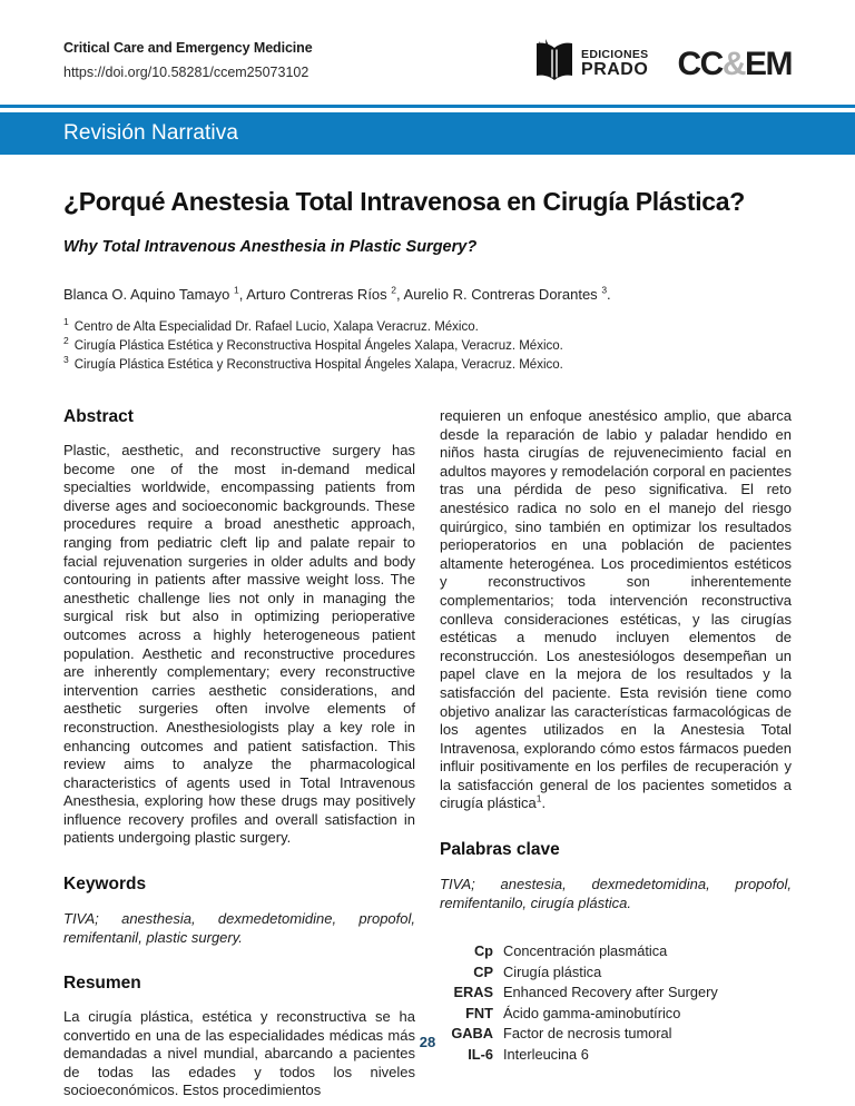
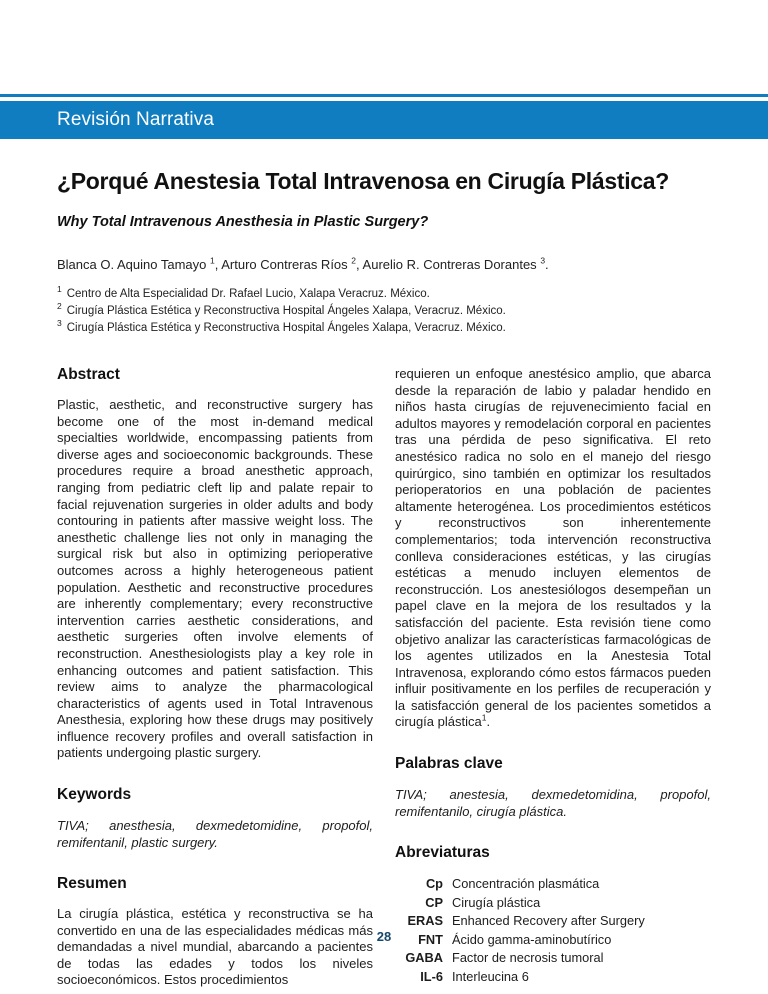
- Critical Care and Emergency Medicine
- https://doi.org/10.58281/ccem25073102
- EDICIONES
- PRADO
- CC&EM
  Revisión Narrativa
  ¿Porqué Anestesia Total Intravenosa en Cirugía Plástica?
  Why Total Intravenous Anesthesia in Plastic Surgery?
  Blanca O. Aquino Tamayo 1, Arturo Contreras Ríos 2, Aurelio R. Contreras Dorantes 3.
  1 Centro de Alta Especialidad Dr. Rafael Lucio, Xalapa Veracruz. México.
  2 Cirugía Plástica Estética y Reconstructiva Hospital Ángeles Xalapa, Veracruz. México.
  3 Cirugía Plástica Estética y Reconstructiva Hospital Ángeles Xalapa, Veracruz. México.
  Abstract
  Plastic, aesthetic, and reconstructive surgery has become one of the most in-demand medical specialties worldwide, encompassing patients from diverse ages and socioeconomic backgrounds. These procedures require a broad anesthetic approach, ranging from pediatric cleft lip and palate repair to facial rejuvenation surgeries in older adults and body contouring in patients after massive weight loss. The anesthetic challenge lies not only in managing the surgical risk but also in optimizing perioperative outcomes across a highly heterogeneous patient population. Aesthetic and reconstructive procedures are inherently complementary; every reconstructive intervention carries aesthetic considerations, and aesthetic surgeries often involve elements of reconstruction. Anesthesiologists play a key role in enhancing outcomes and patient satisfaction. This review aims to analyze the pharmacological characteristics of agents used in Total Intravenous Anesthesia, exploring how these drugs may positively influence recovery profiles and overall satisfaction in patients undergoing plastic surgery.
  Keywords
  TIVA; anesthesia, dexmedetomidine, propofol, remifentanil, plastic surgery.
  Resumen
  La cirugía plástica, estética y reconstructiva se ha convertido en una de las especialidades médicas más demandadas a nivel mundial, abarcando a pacientes de todas las edades y todos los niveles socioeconómicos. Estos procedimientos
  requieren un enfoque anestésico amplio, que abarca desde la reparación de labio y paladar hendido en niños hasta cirugías de rejuvenecimiento facial en adultos mayores y remodelación corporal en pacientes tras una pérdida de peso significativa. El reto anestésico radica no solo en el manejo del riesgo quirúrgico, sino también en optimizar los resultados perioperatorios en una población de pacientes altamente heterogénea. Los procedimientos estéticos y reconstructivos son inherentemente complementarios; toda intervención reconstructiva conlleva consideraciones estéticas, y las cirugías estéticas a menudo incluyen elementos de reconstrucción. Los anestesiólogos desempeñan un papel clave en la mejora de los resultados y la satisfacción del paciente. Esta revisión tiene como objetivo analizar las características farmacológicas de los agentes utilizados en la Anestesia Total Intravenosa, explorando cómo estos fármacos pueden influir positivamente en los perfiles de recuperación y la satisfacción general de los pacientes sometidos a cirugía plástica1.
  Palabras clave
  TIVA; anestesia, dexmedetomidina, propofol, remifentanilo, cirugía plástica.
+ Abreviaturas
  Cp
  Concentración plasmática
  CP
  Cirugía plástica
  ERAS
  Enhanced Recovery after Surgery
  FNT
  Ácido gamma-aminobutírico
  GABA
  Factor de necrosis tumoral
  IL-6
  Interleucina 6
  28
